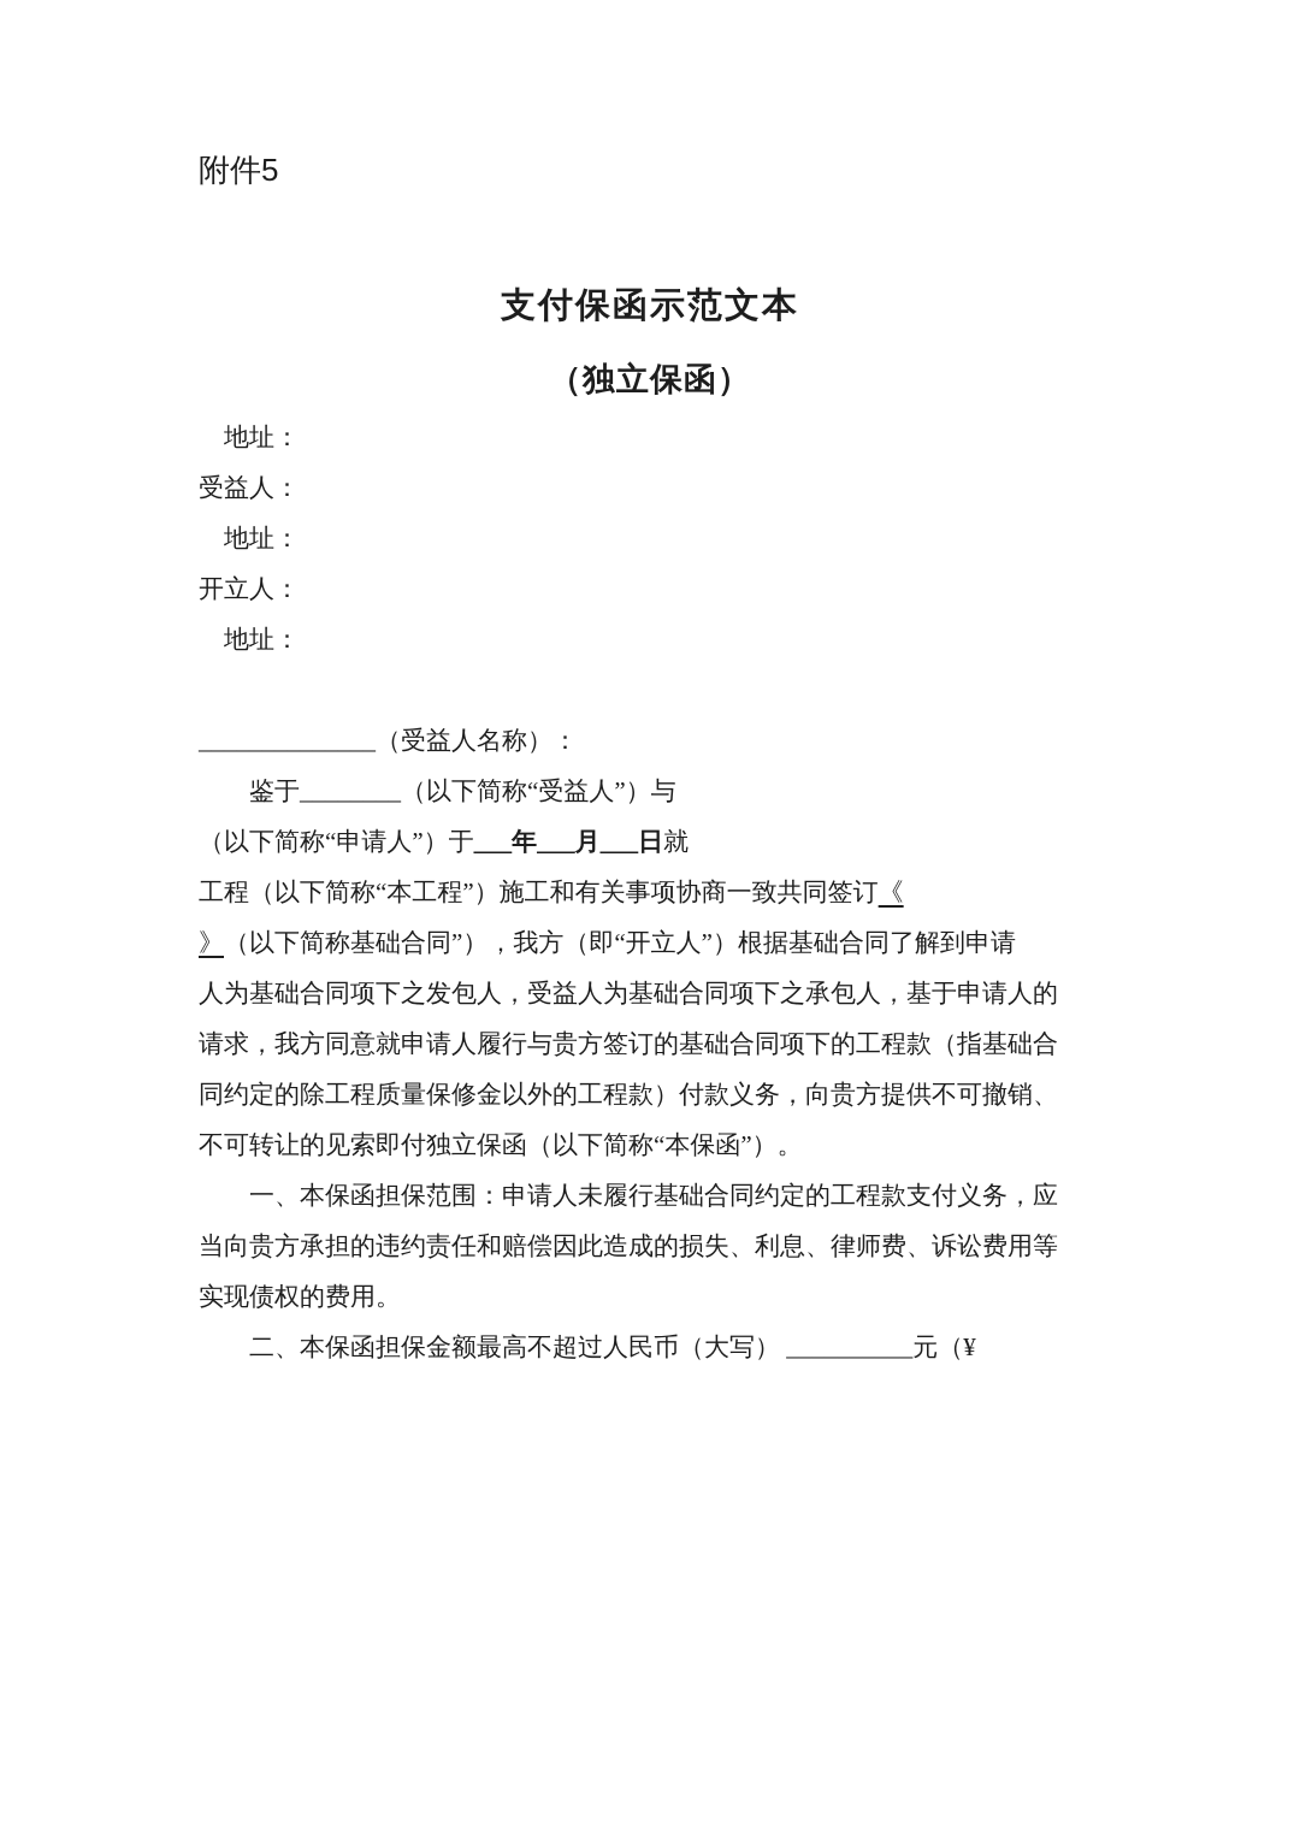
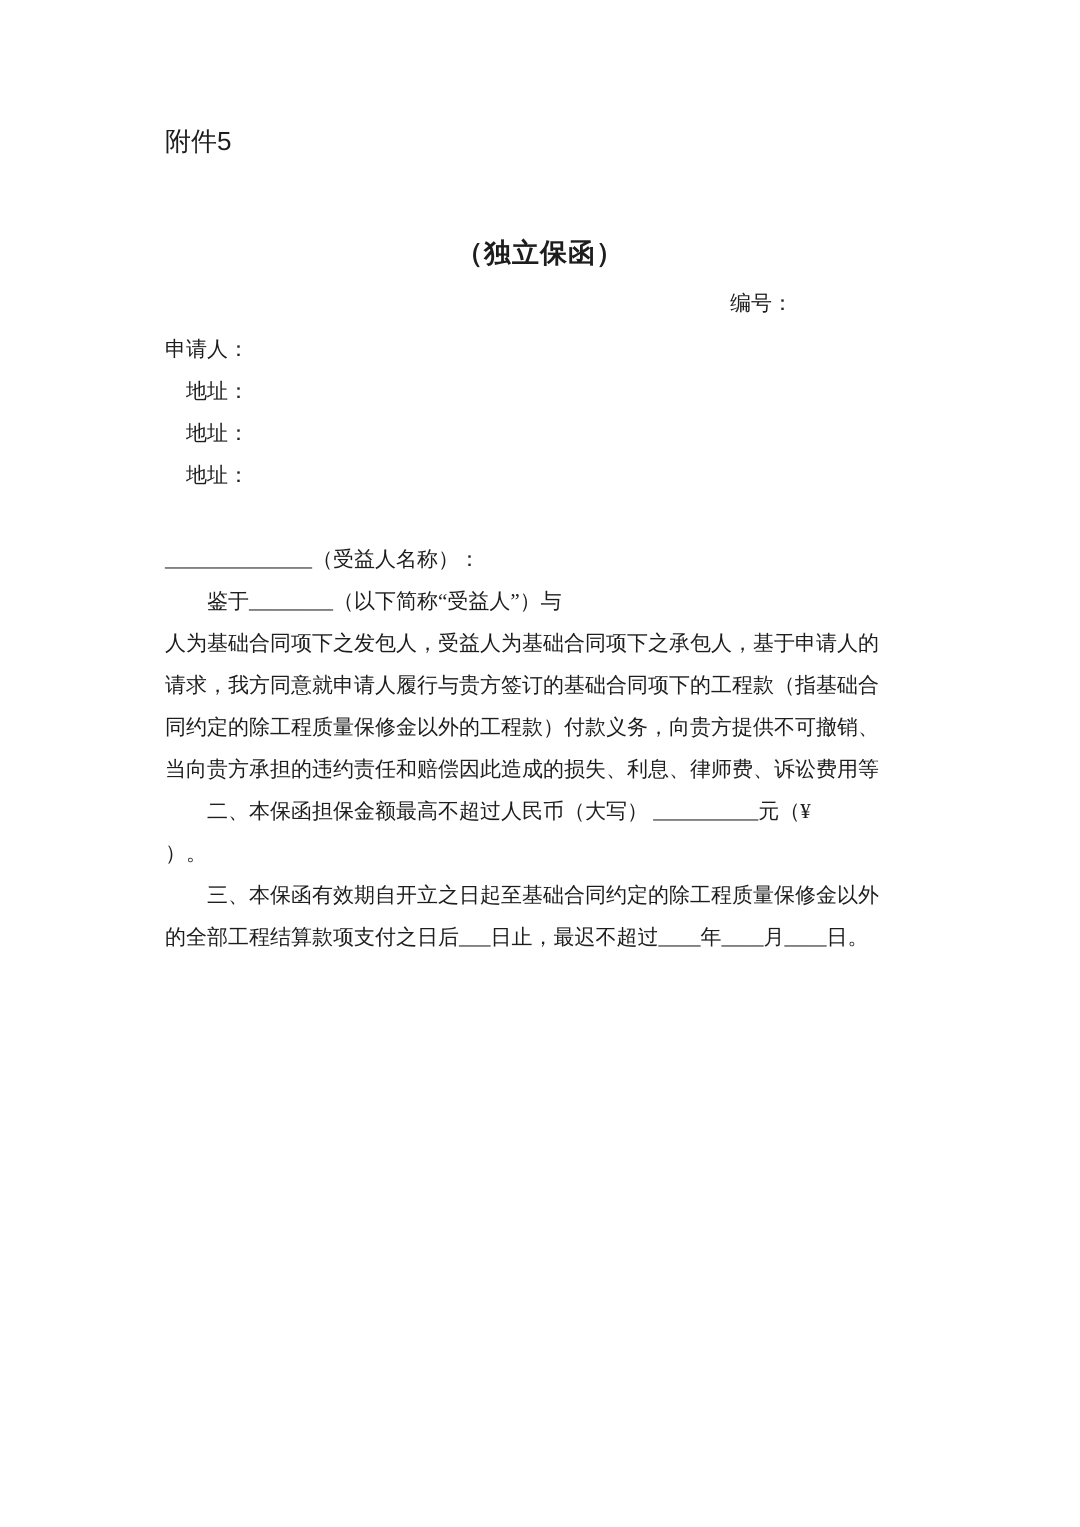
  附件5
- 支付保函示范文本
  （独立保函）
+ 编号：
+ 申请人：
  地址：
- 受益人：
  地址：
- 开立人：
  地址：
  ______________（受益人名称）：
  鉴于________（以下简称“受益人”）与
- （以下简称“申请人”）于___年___月___日就
- 工程（以下简称“本工程”）施工和有关事项协商一致共同签订《
- 》（以下简称基础合同”），我方（即“开立人”）根据基础合同了解到申请
  人为基础合同项下之发包人，受益人为基础合同项下之承包人，基于申请人的
  请求，我方同意就申请人履行与贵方签订的基础合同项下的工程款（指基础合
  同约定的除工程质量保修金以外的工程款）付款义务，向贵方提供不可撤销、
- 不可转让的见索即付独立保函（以下简称“本保函”）。
- 一、本保函担保范围：申请人未履行基础合同约定的工程款支付义务，应
  当向贵方承担的违约责任和赔偿因此造成的损失、利息、律师费、诉讼费用等
- 实现债权的费用。
  二、本保函担保金额最高不超过人民币（大写） __________元（¥
+ ）。
+ 三、本保函有效期自开立之日起至基础合同约定的除工程质量保修金以外
+ 的全部工程结算款项支付之日后___日止，最迟不超过____年____月____日。
